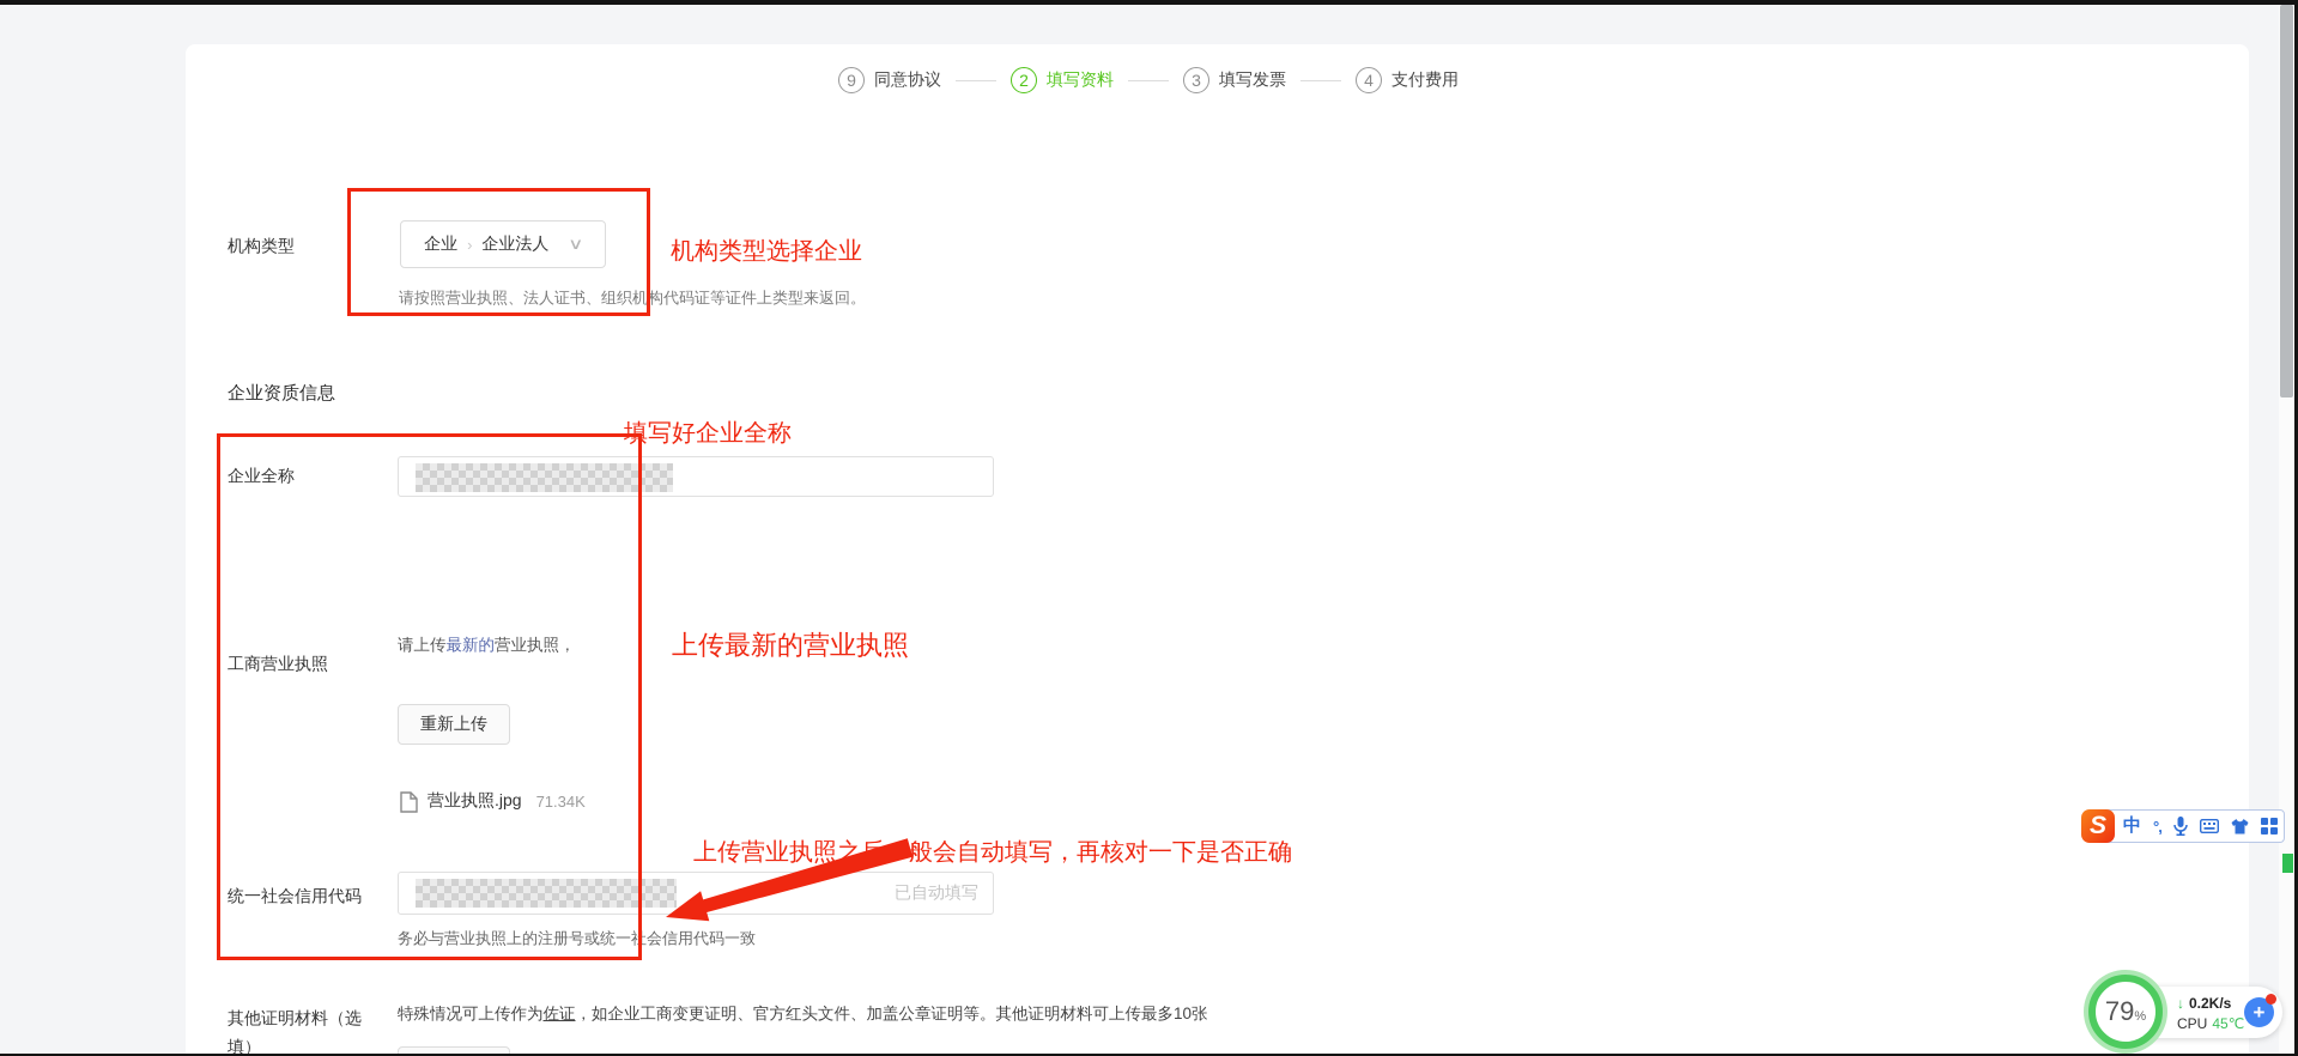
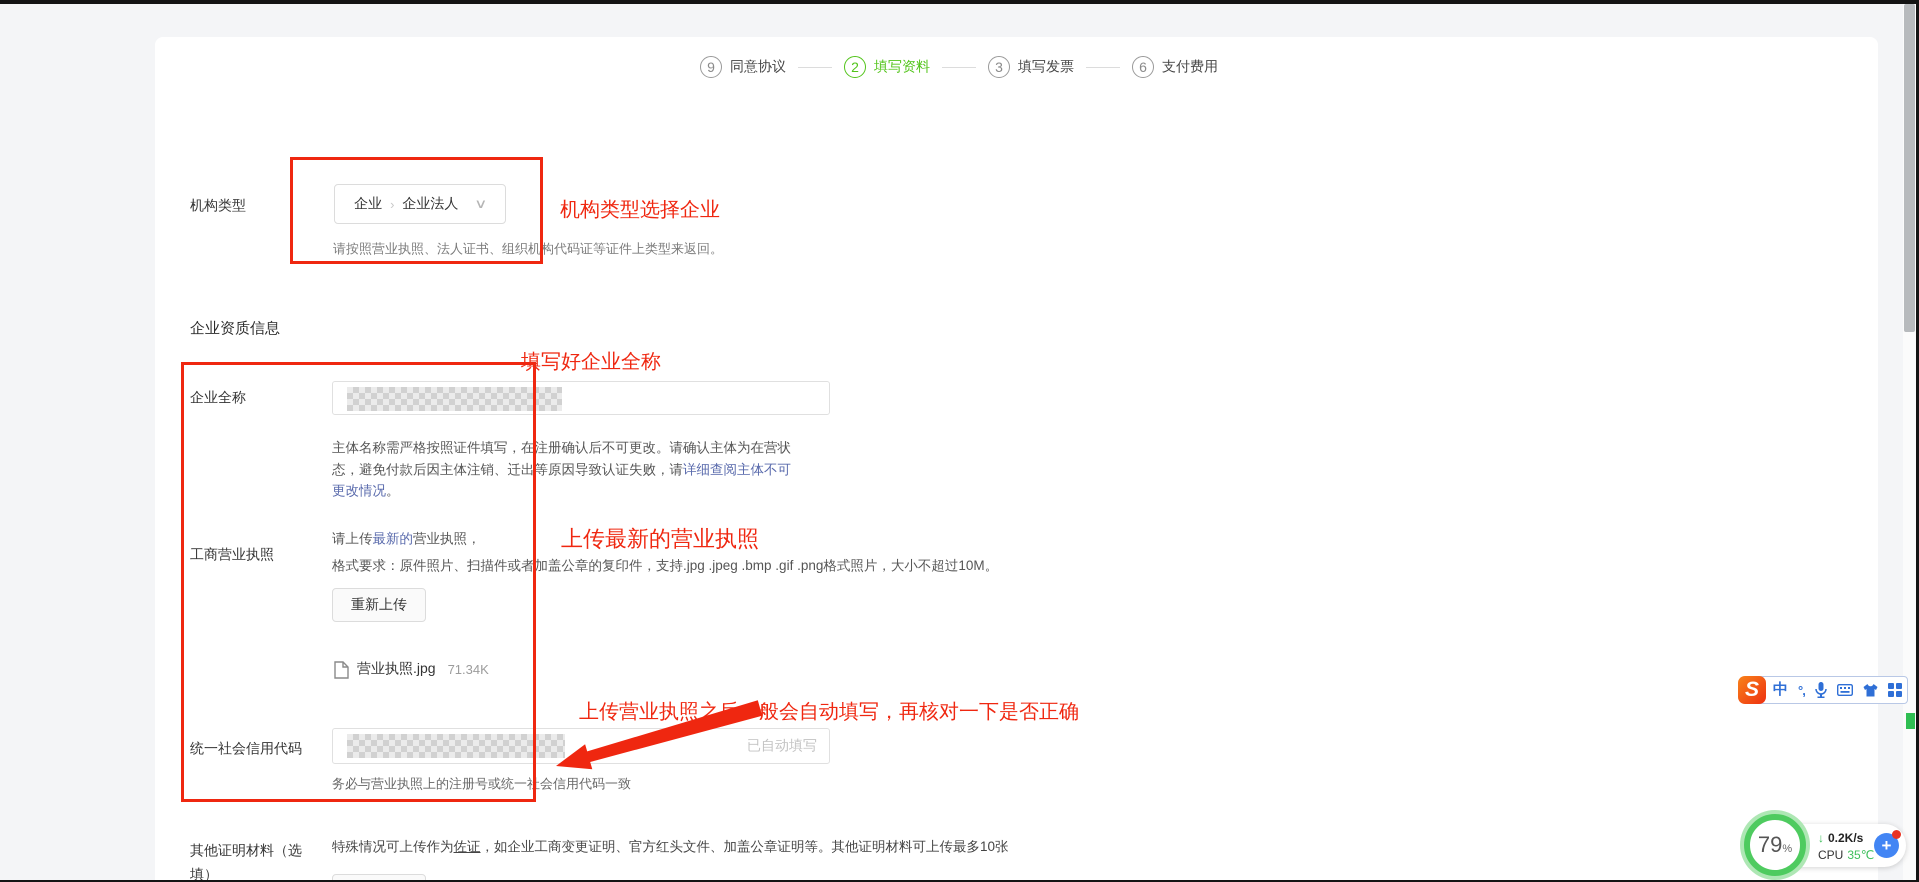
  9
  同意协议
  2
  填写资料
  3
  填写发票
- 4
+ 6
  支付费用
  机构类型
  企业
  ›
  企业法人
  ∨
  请按照营业执照、法人证书、组织机构代码证等证件上类型来返回。
  企业资质信息
  企业全称
+ 主体名称需严格按照证件填写，在注册确认后不可更改。请确认主体为在营状态，避免付款后因主体注销、迁出等原因导致认证失败，请详细查阅主体不可更改情况。
  工商营业执照
  请上传最新的营业执照，
+ 格式要求：原件照片、扫描件或者加盖公章的复印件，支持.jpg .jpeg .bmp .gif .png格式照片，大小不超过10M。
  重新上传
  营业执照.jpg
  71.34K
  统一社会信用代码
  已自动填写
  务必与营业执照上的注册号或统一社会信用代码一致
  其他证明材料（选填）
  特殊情况可上传作为佐证，如企业工商变更证明、官方红头文件、加盖公章证明等。其他证明材料可上传最多10张
  机构类型选择企业
  填写好企业全称
  上传最新的营业执照
  上传营业执照之般会自动填写，再核对一下是否正确
  S
  中
  °,
  79
  %
  ↓
  0.2K/s
  CPU
- 45℃
+ 35℃
  +
